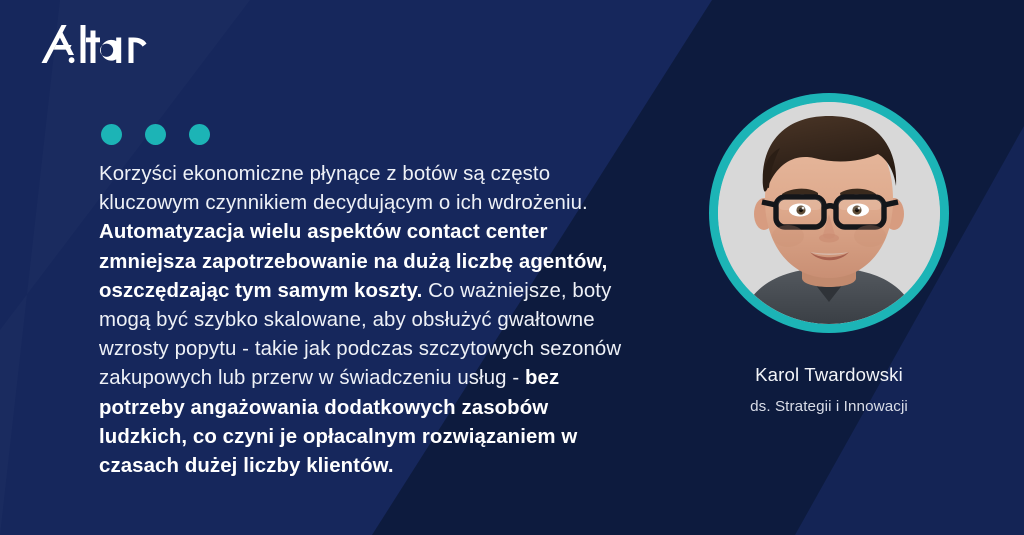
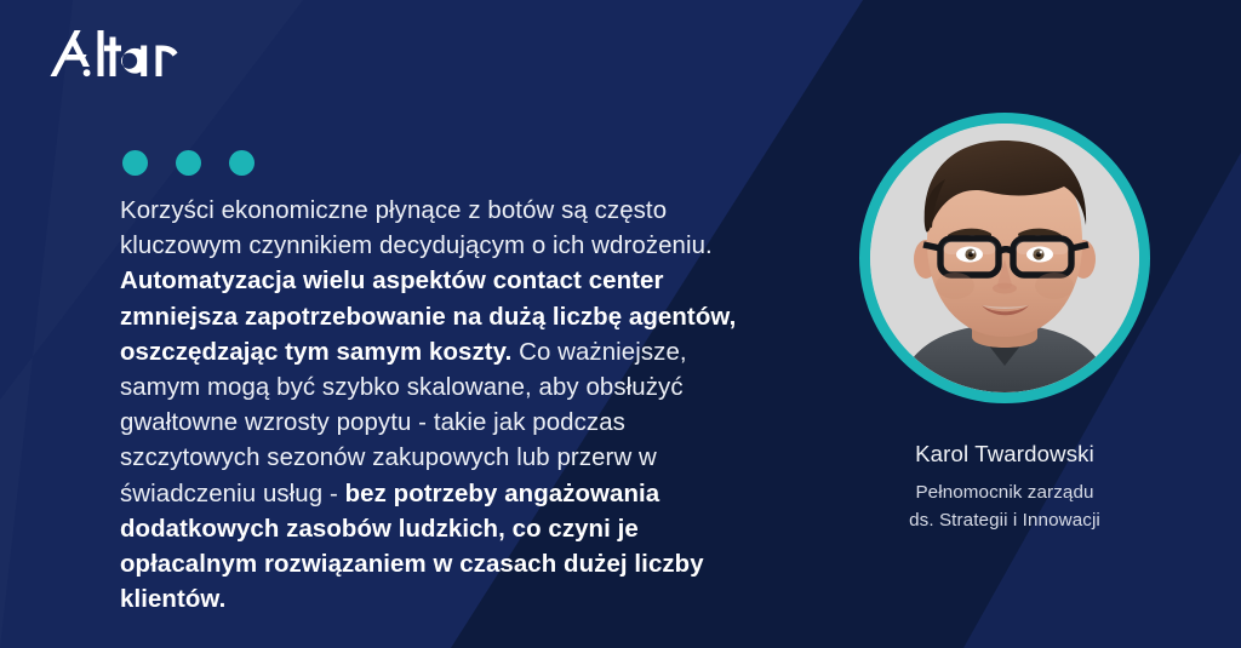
- Korzyści ekonomiczne płynące z botów są często kluczowym czynnikiem decydującym o ich wdrożeniu. Automatyzacja wielu aspektów contact center zmniejsza zapotrzebowanie na dużą liczbę agentów, oszczędzając tym samym koszty. Co ważniejsze, boty mogą być szybko skalowane, aby obsłużyć gwałtowne wzrosty popytu - takie jak podczas szczytowych sezonów zakupowych lub przerw w świadczeniu usług - bez potrzeby angażowania dodatkowych zasobów ludzkich, co czyni je opłacalnym rozwiązaniem w czasach dużej liczby klientów.
+ Korzyści ekonomiczne płynące z botów są często kluczowym czynnikiem decydującym o ich wdrożeniu. Automatyzacja wielu aspektów contact center zmniejsza zapotrzebowanie na dużą liczbę agentów, oszczędzając tym samym koszty. Co ważniejsze, samym mogą być szybko skalowane, aby obsłużyć gwałtowne wzrosty popytu - takie jak podczas szczytowych sezonów zakupowych lub przerw w świadczeniu usług - bez potrzeby angażowania dodatkowych zasobów ludzkich, co czyni je opłacalnym rozwiązaniem w czasach dużej liczby klientów.
  Karol Twardowski
+ Pełnomocnik zarządu
  ds. Strategii i Innowacji
